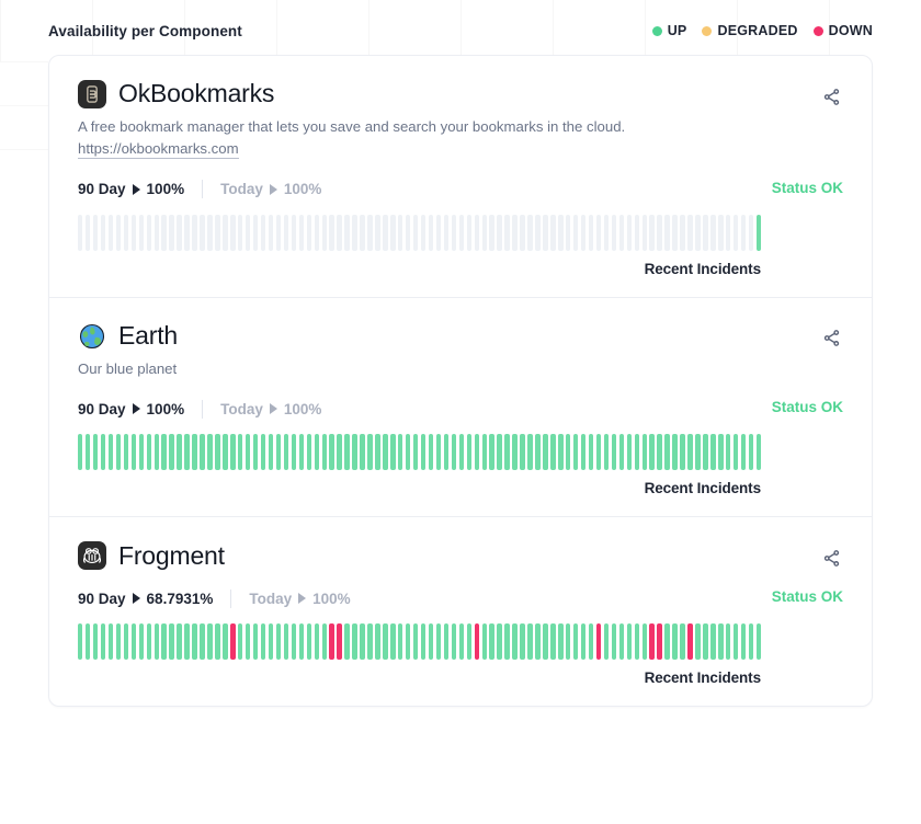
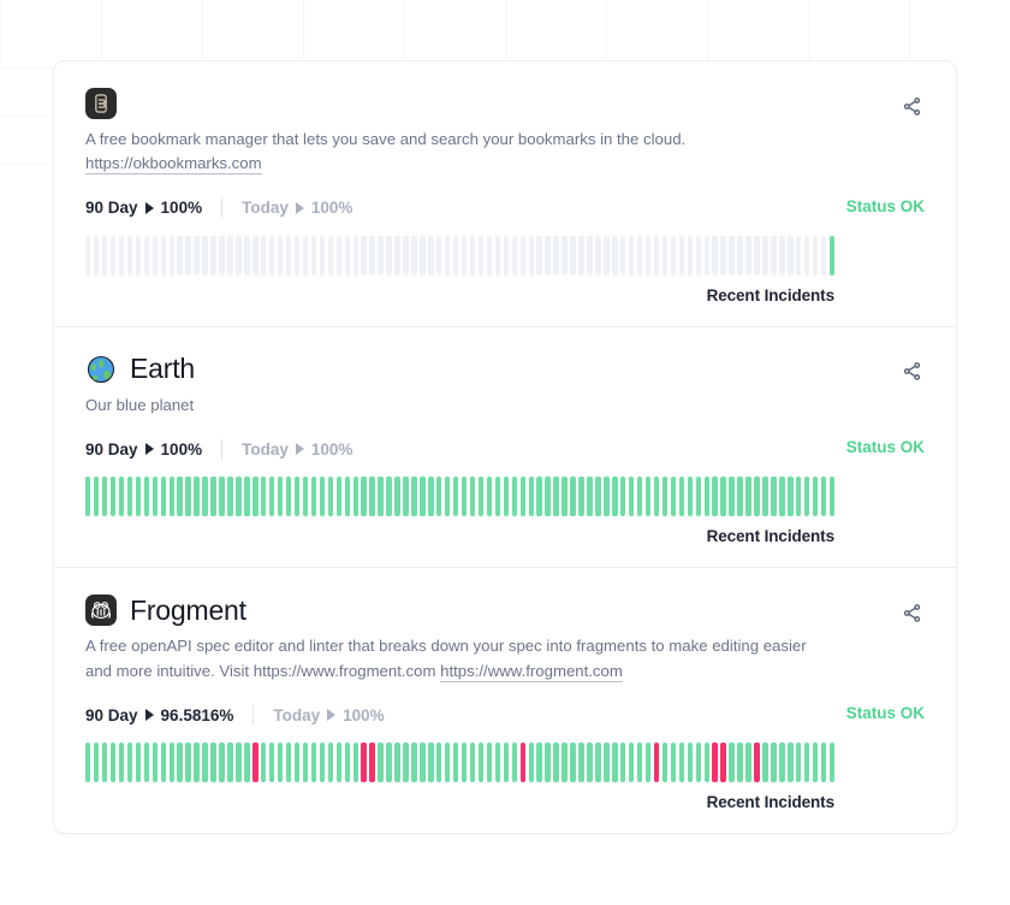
- Availability per Component
- UP
- DEGRADED
- DOWN
- OkBookmarks
  A free bookmark manager that lets you save and search your bookmarks in the cloud. https://okbookmarks.com
  90 Day
  100%
  Today
  100%
  Status OK
  Recent Incidents
  Earth
  Our blue planet
  90 Day
  100%
  Today
  100%
  Status OK
  Recent Incidents
  Frogment
+ A free openAPI spec editor and linter that breaks down your spec into fragments to make editing easier and more intuitive. Visit https://www.frogment.com https://www.frogment.com
  90 Day
- 68.7931%
+ 96.5816%
  Today
  100%
  Status OK
  Recent Incidents
